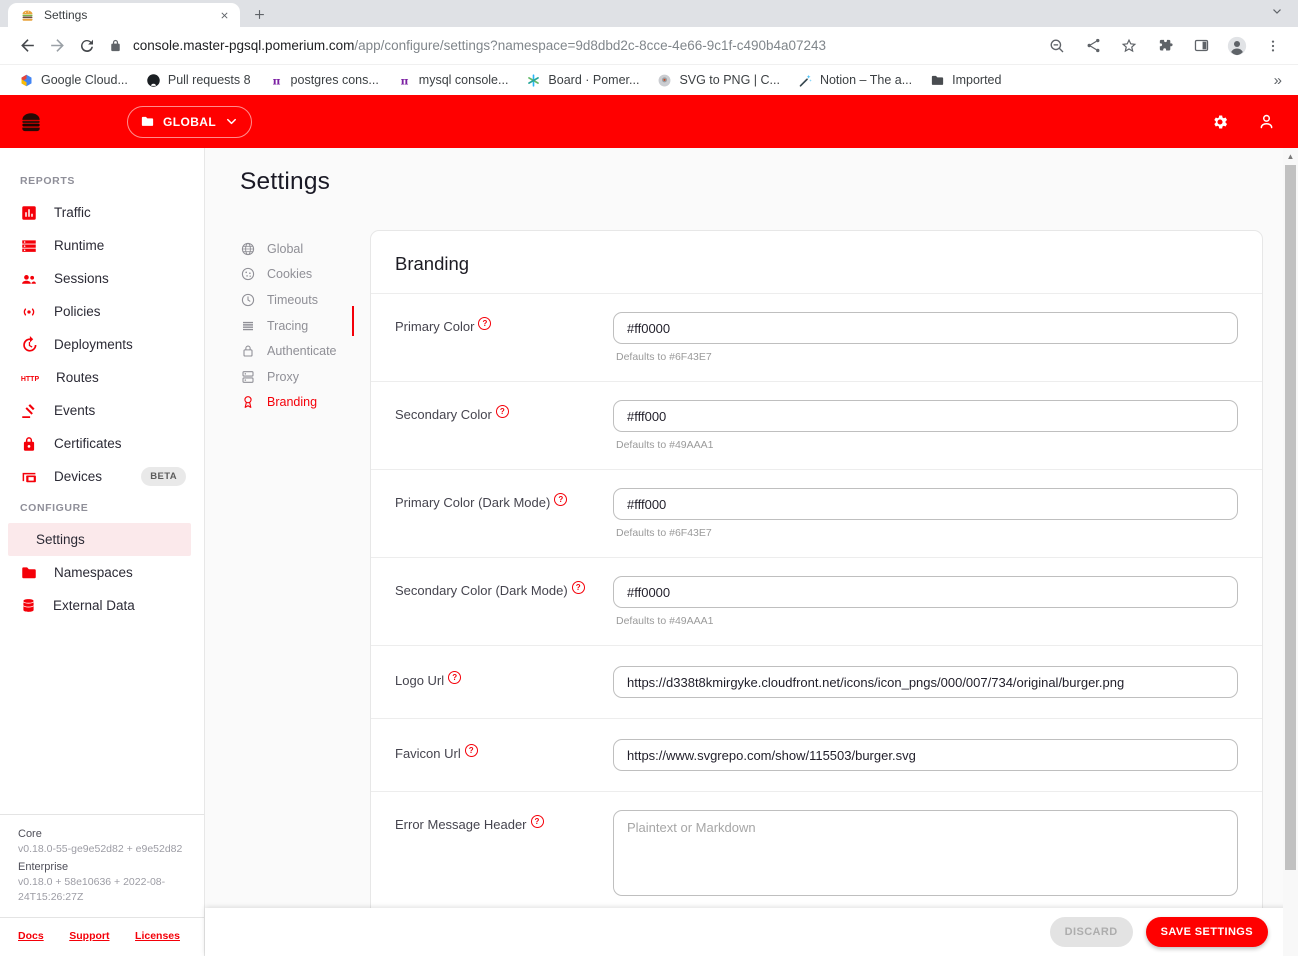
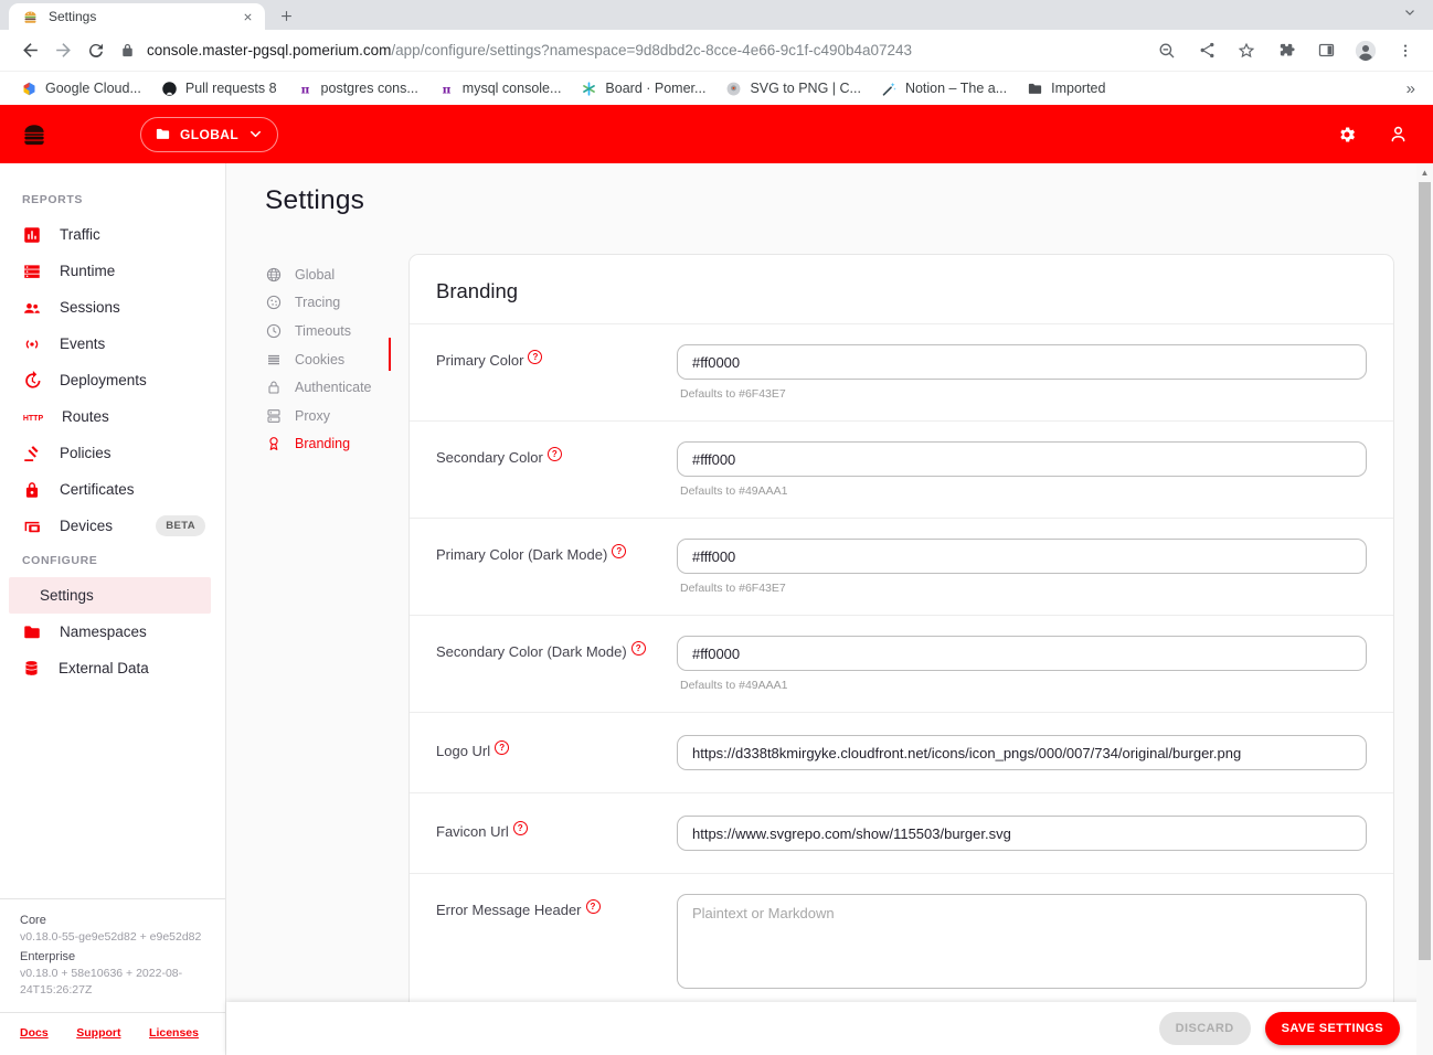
  Settings
  console.master-pgsql.pomerium.com/app/configure/settings?namespace=9d8dbd2c-8cce-4e66-9c1f-c490b4a07243
  Google Cloud...
  Pull requests 8
  π
  postgres cons...
  π
  mysql console...
  Board · Pomer...
  SVG to PNG | C...
  Notion – The a...
  Imported
  »
  GLOBAL
  REPORTS
  Traffic
  Runtime
  Sessions
- Policies
+ Events
  Deployments
  Routes
- Events
+ Policies
  Certificates
  Devices
  BETA
  CONFIGURE
  Settings
  Namespaces
  External Data
  Core
  v0.18.0-55-ge9e52d82 + e9e52d82
  Enterprise
  v0.18.0 + 58e10636 + 2022-08-24T15:26:27Z
  Docs
  Support
  Licenses
  Settings
  Global
- Cookies
+ Tracing
  Timeouts
- Tracing
+ Cookies
  Authenticate
  Proxy
  Branding
  Branding
  Primary Color ?
  #ff0000
  Defaults to #6F43E7
  Secondary Color ?
  #fff000
  Defaults to #49AAA1
  Primary Color (Dark Mode) ?
  #fff000
  Defaults to #6F43E7
  Secondary Color (Dark Mode) ?
  #ff0000
  Defaults to #49AAA1
  Logo Url ?
  https://d338t8kmirgyke.cloudfront.net/icons/icon_pngs/000/007/734/original/burger.png
  Favicon Url ?
  https://www.svgrepo.com/show/115503/burger.svg
  Error Message Header ?
  Plaintext or Markdown
  DISCARD
  SAVE SETTINGS
  ▲
